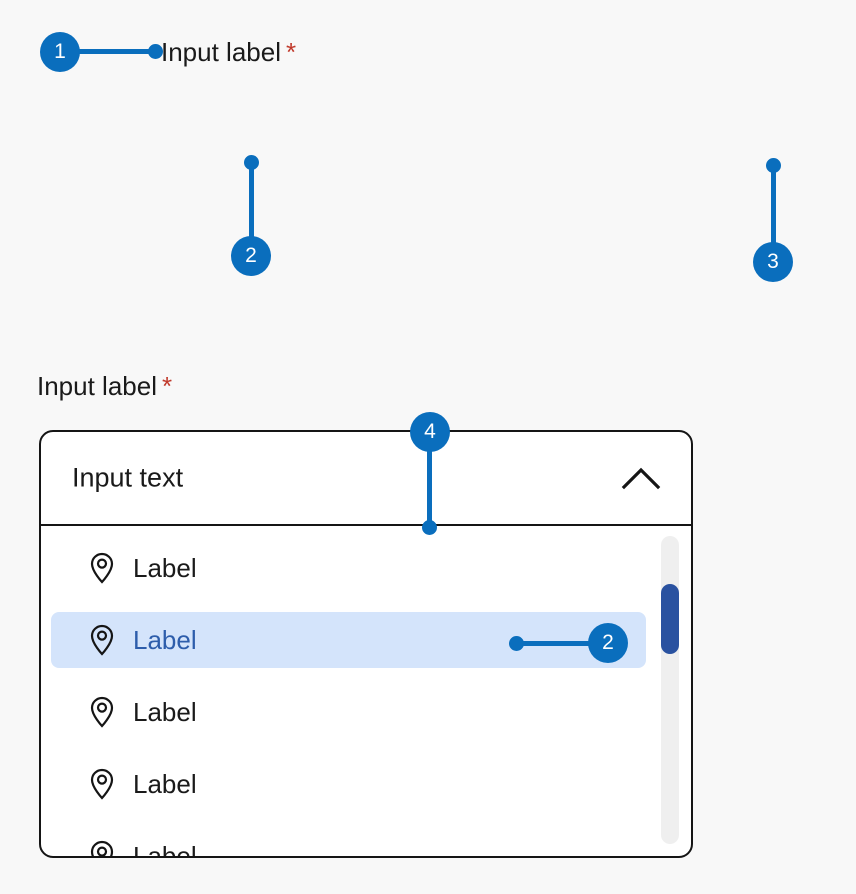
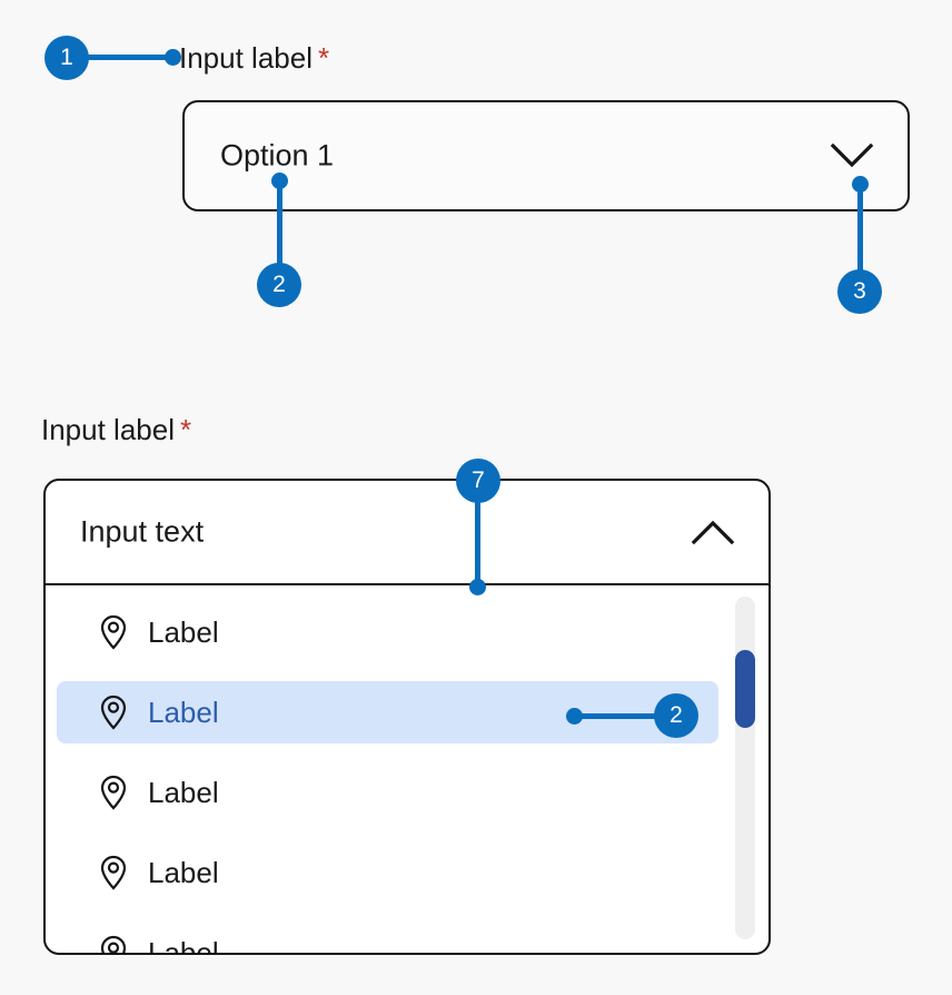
  1
  Input label *
+ Option 1
  2
  3
  Input label *
  Input text
  Label
  Label
  Label
  Label
  Label
- 4
+ 7
  2
